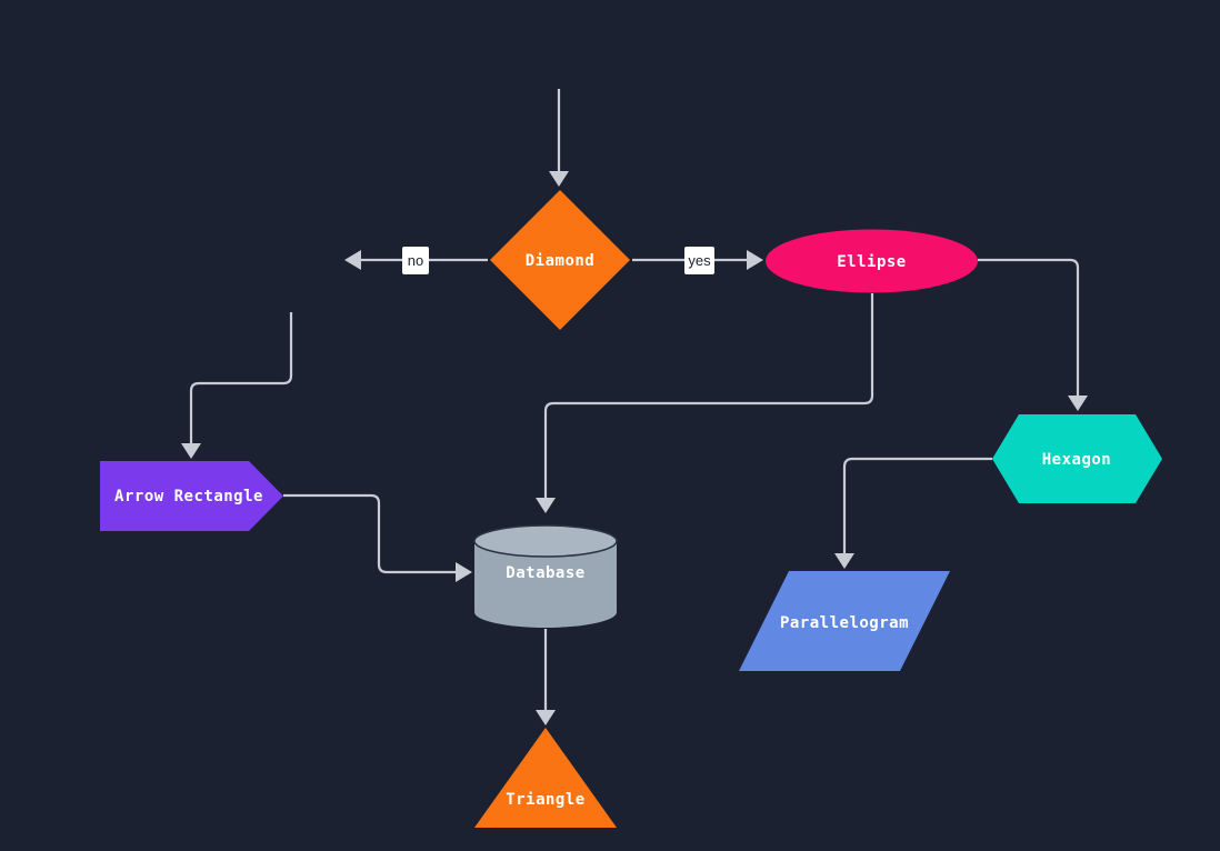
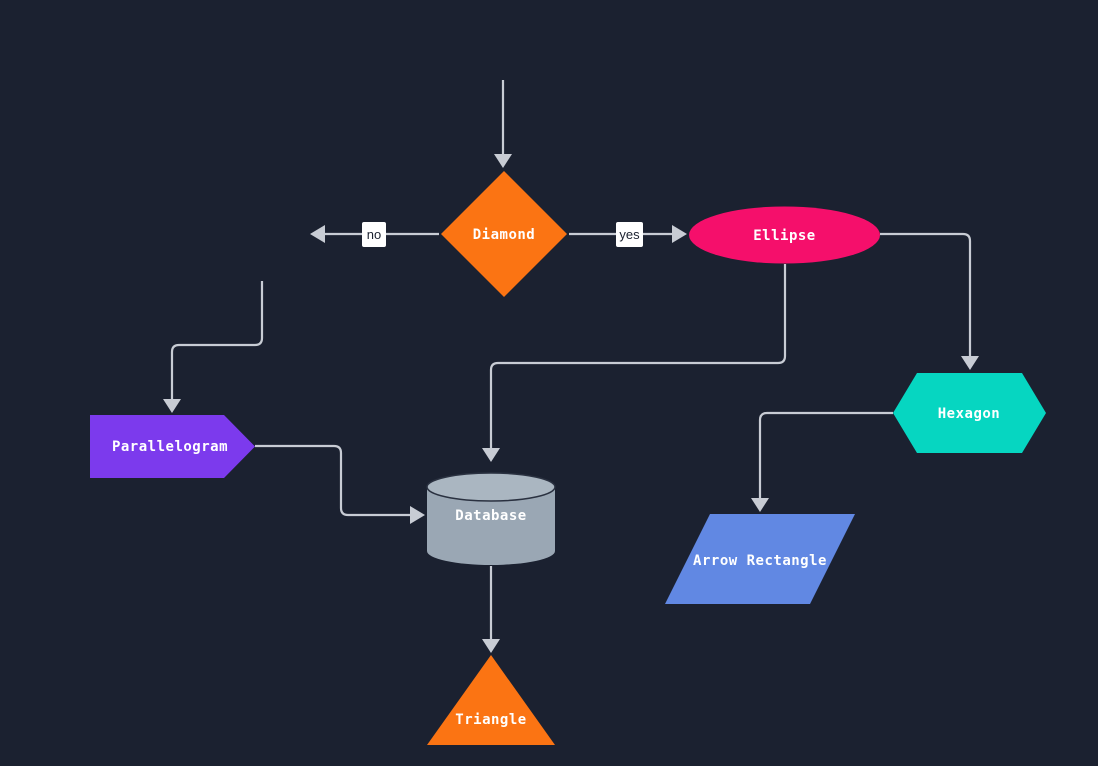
  no
  yes
  Diamond
  Ellipse
  Hexagon
- Arrow Rectangle
+ Parallelogram
  Database
- Parallelogram
+ Arrow Rectangle
  Triangle
